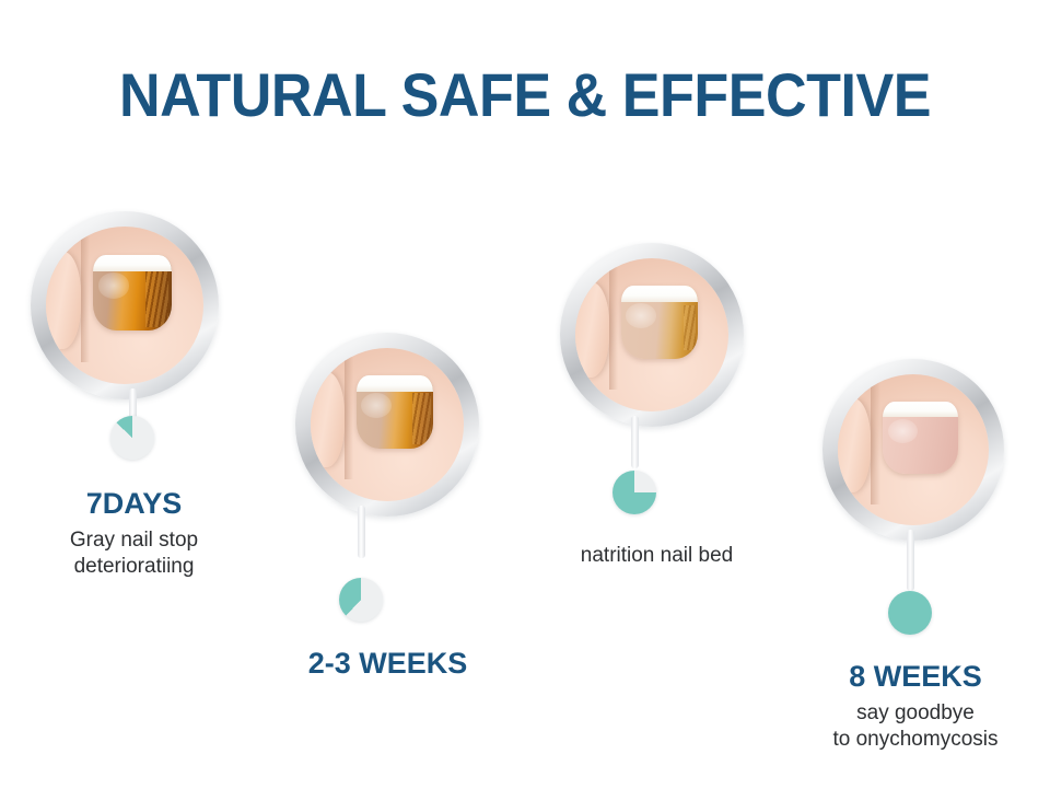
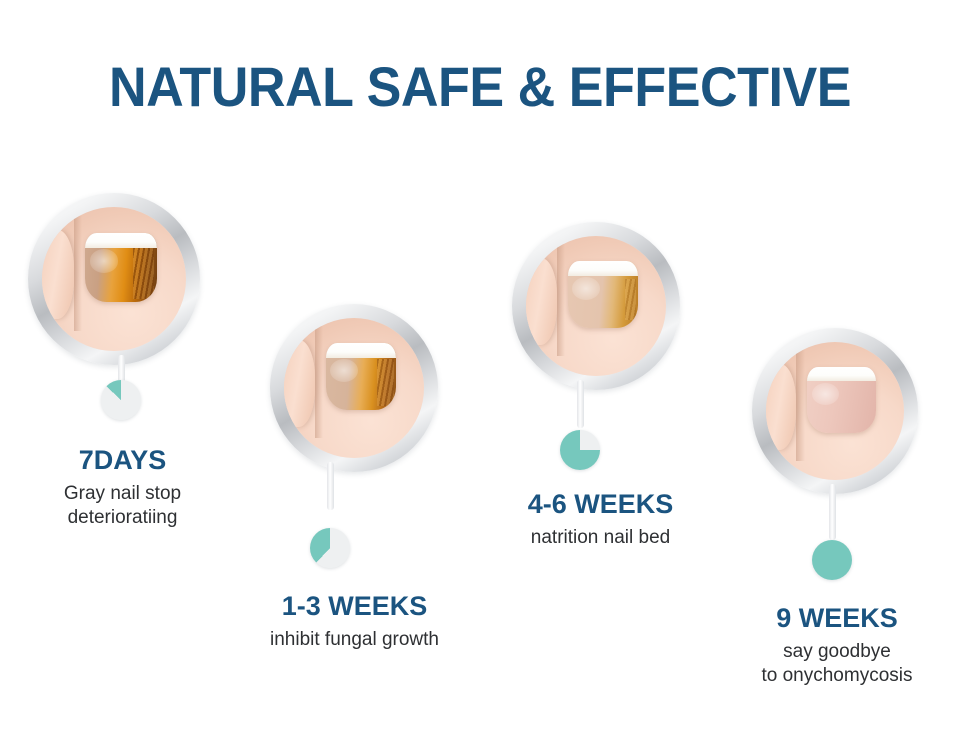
  NATURAL SAFE & EFFECTIVE
  7DAYS
  Gray nail stop
  deterioratiing
- 2-3 WEEKS
+ 1-3 WEEKS
+ inhibit fungal growth
+ 4-6 WEEKS
  natrition nail bed
- 8 WEEKS
+ 9 WEEKS
  say goodbye
  to onychomycosis
